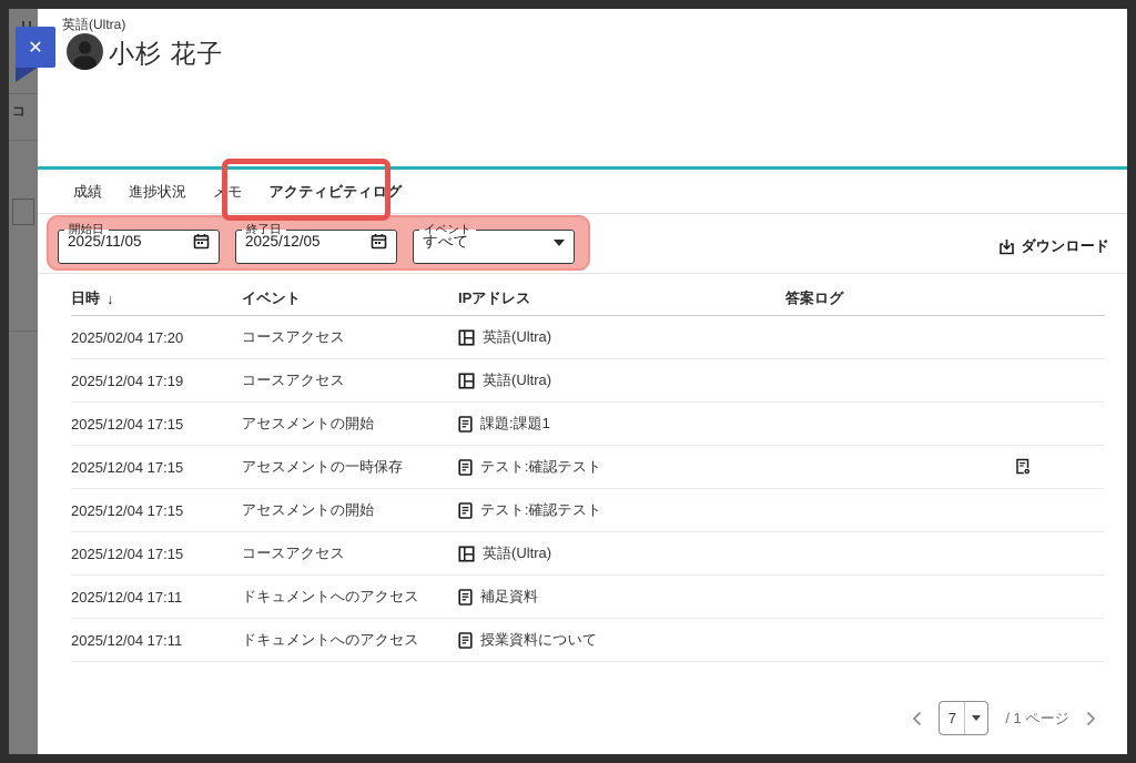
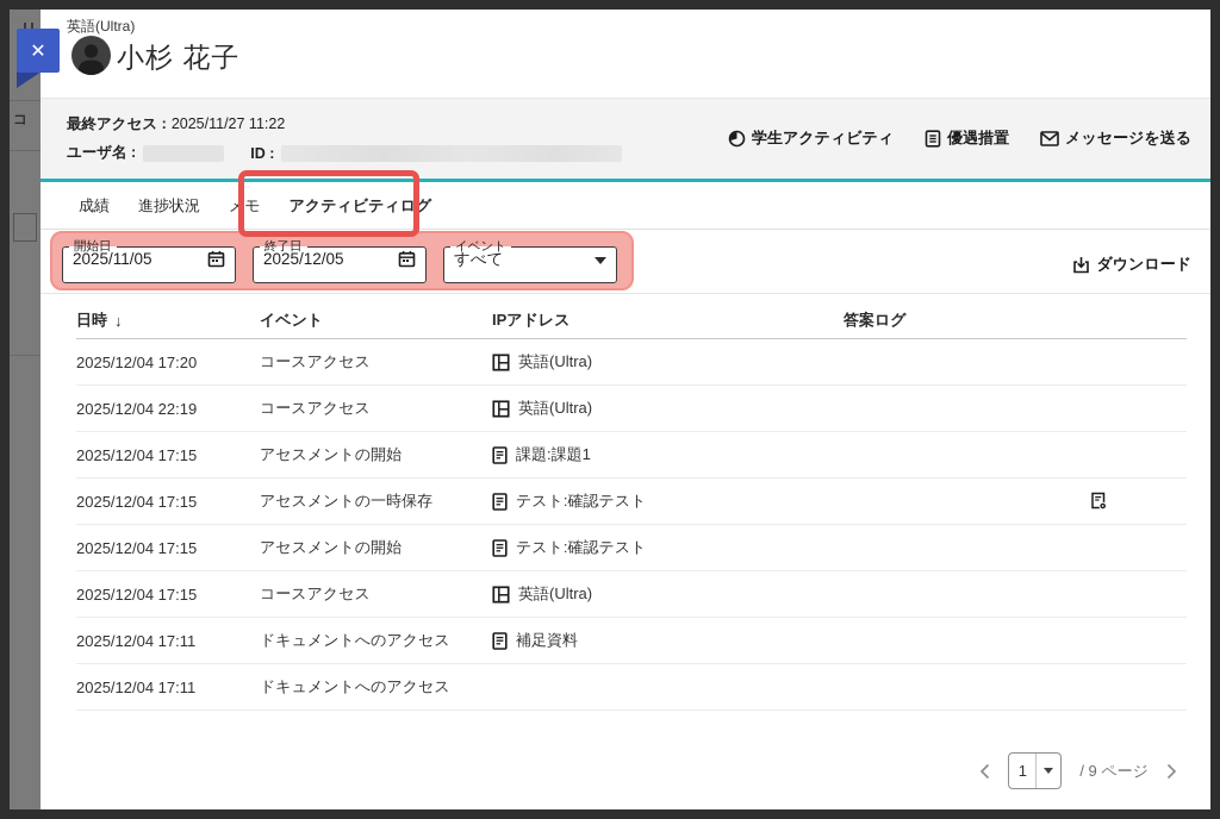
  コ
  ✕
  英語(Ultra)
  小杉 花子
+ 最終アクセス : 2025/11/27 11:22
+ ユーザ名 :
+ ID :
+ 学生アクティビティ
+ 優遇措置
+ メッセージを送る
  成績
  進捗状況
  メモ
  アクティビティログ
  開始日
  2025/11/05
  終了日
  2025/12/05
  イベント
  すべて
  ダウンロード
  日時
  ↓
  イベント
  IPアドレス
  答案ログ
- 2025/02/04 17:20
+ 2025/12/04 17:20
  コースアクセス
  英語(Ultra)
- 2025/12/04 17:19
+ 2025/12/04 22:19
  コースアクセス
  英語(Ultra)
  2025/12/04 17:15
  アセスメントの開始
  課題:課題1
  2025/12/04 17:15
  アセスメントの一時保存
  テスト:確認テスト
  2025/12/04 17:15
  アセスメントの開始
  テスト:確認テスト
  2025/12/04 17:15
  コースアクセス
  英語(Ultra)
  2025/12/04 17:11
  ドキュメントへのアクセス
  補足資料
  2025/12/04 17:11
  ドキュメントへのアクセス
- 授業資料について
- 7
+ 1
- / 1 ページ
+ / 9 ページ
